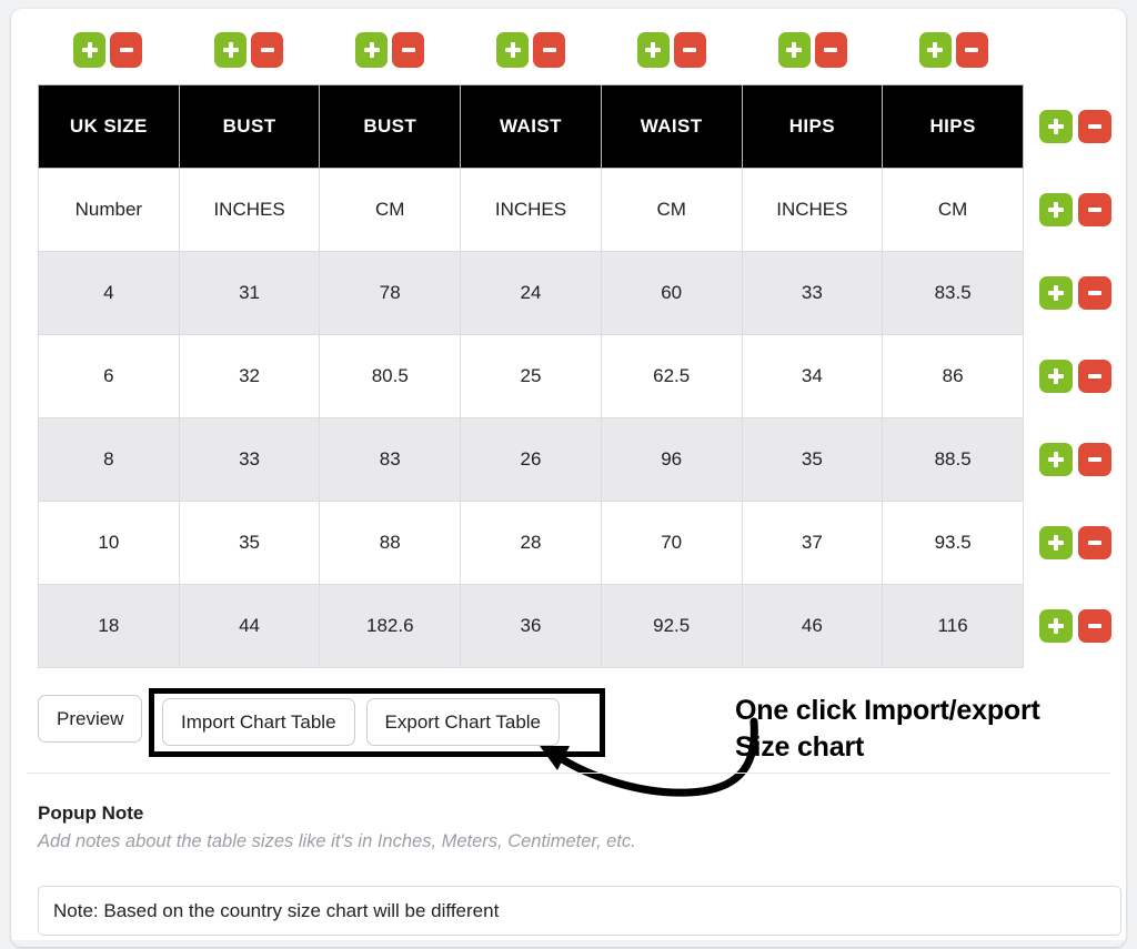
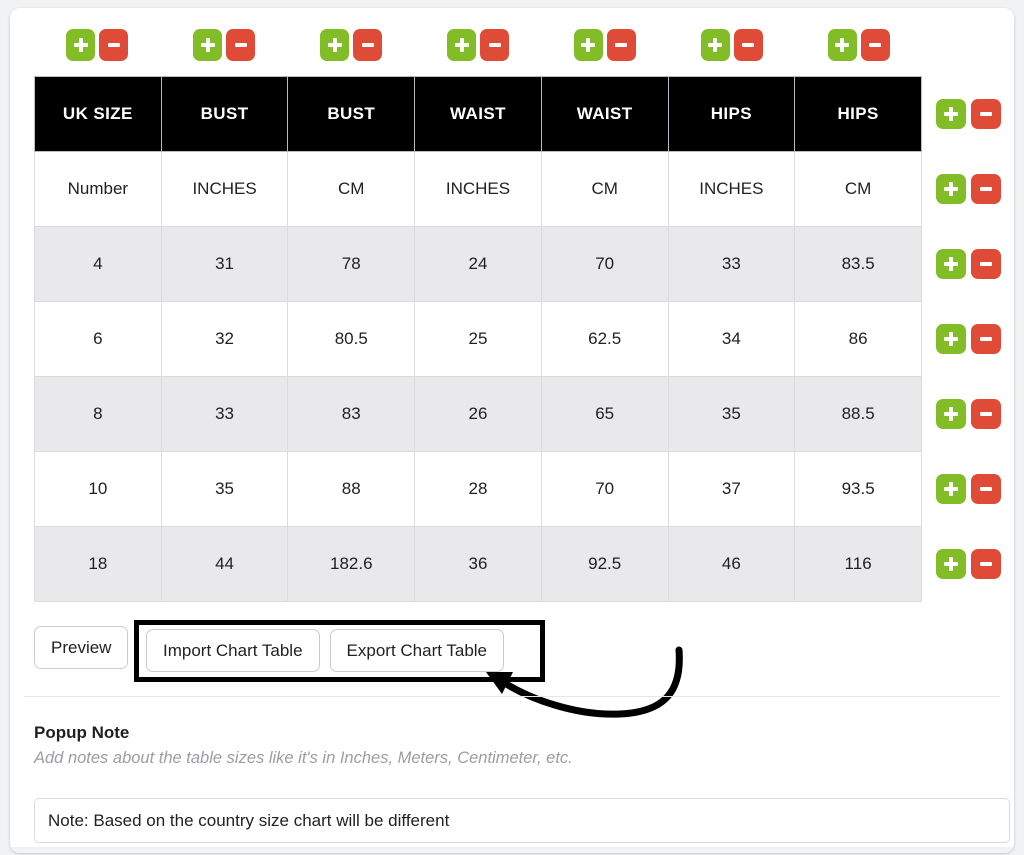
  UK SIZE	BUST	BUST	WAIST	WAIST	HIPS	HIPS
  Number	INCHES	CM	INCHES	CM	INCHES	CM
- 4	31	78	24	60	33	83.5
+ 4	31	78	24	70	33	83.5
  6	32	80.5	25	62.5	34	86
- 8	33	83	26	96	35	88.5
+ 8	33	83	26	65	35	88.5
  10	35	88	28	70	37	93.5
  18	44	182.6	36	92.5	46	116
  Preview
  Import Chart Table
  Export Chart Table
- One click Import/export
- Size chart
  Popup Note
  Add notes about the table sizes like it's in Inches, Meters, Centimeter, etc.
  Note: Based on the country size chart will be different
